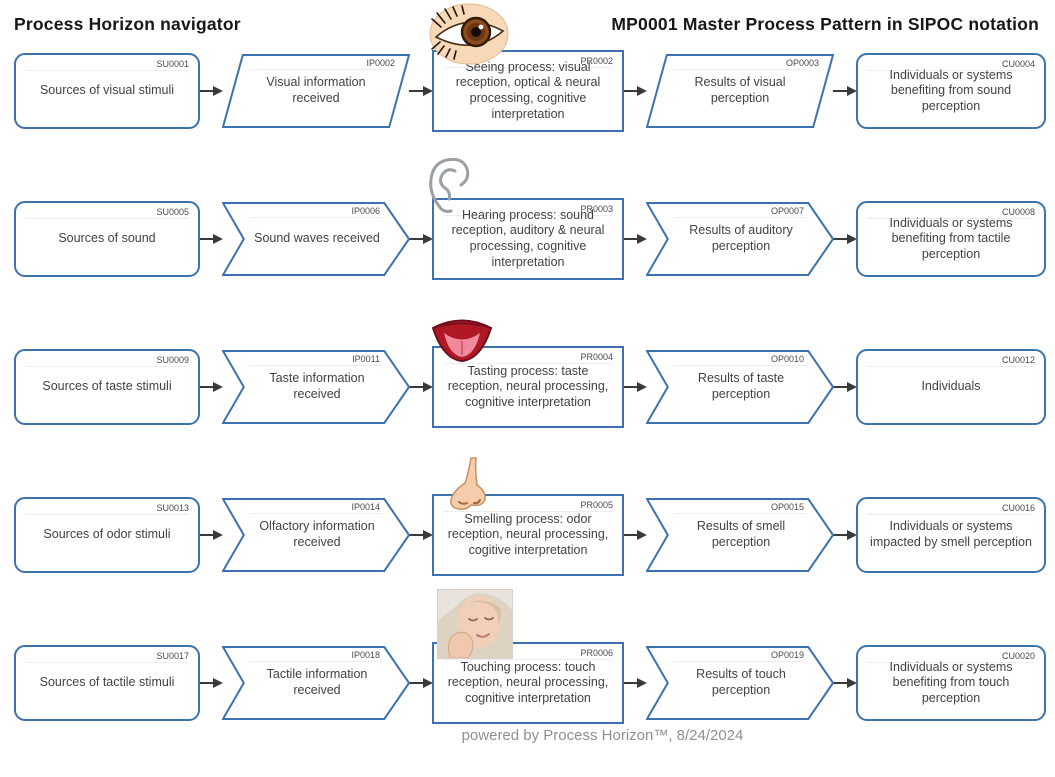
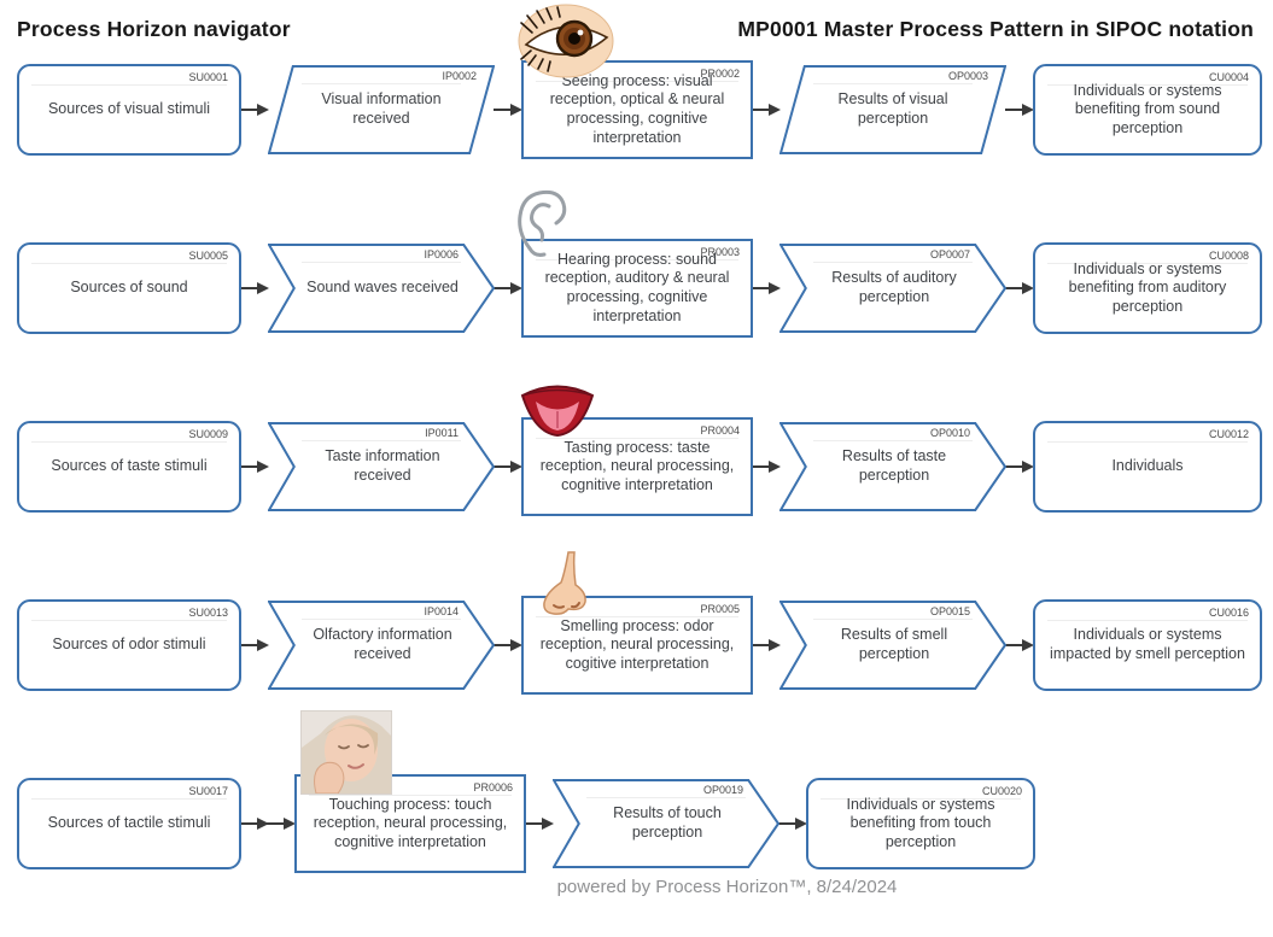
  Process Horizon navigator
  MP0001 Master Process Pattern in SIPOC notation
  SU0001
  Sources of visual stimuli
  IP0002
  Visual information received
  PR0002
  Seeing process: visual reception, optical & neural processing, cognitive interpretation
  OP0003
  Results of visual perception
  CU0004
  Individuals or systems benefiting from sound perception
  SU0005
  Sources of sound
  IP0006
  Sound waves received
  PR0003
  Hearing process: sound reception, auditory & neural processing, cognitive interpretation
  OP0007
  Results of auditory perception
  CU0008
- Individuals or systems benefiting from tactile perception
+ Individuals or systems benefiting from auditory perception
  SU0009
  Sources of taste stimuli
  IP0011
  Taste information received
  PR0004
  Tasting process: taste reception, neural processing, cognitive interpretation
  OP0010
  Results of taste perception
  CU0012
  Individuals
  SU0013
  Sources of odor stimuli
  IP0014
  Olfactory information received
  PR0005
  Smelling process: odor reception, neural processing, cogitive interpretation
  OP0015
  Results of smell perception
  CU0016
  Individuals or systems impacted by smell perception
  SU0017
  Sources of tactile stimuli
- IP0018
- Tactile information received
  PR0006
  Touching process: touch reception, neural processing, cognitive interpretation
  OP0019
  Results of touch perception
  CU0020
  Individuals or systems benefiting from touch perception
  powered by Process Horizon™, 8/24/2024
